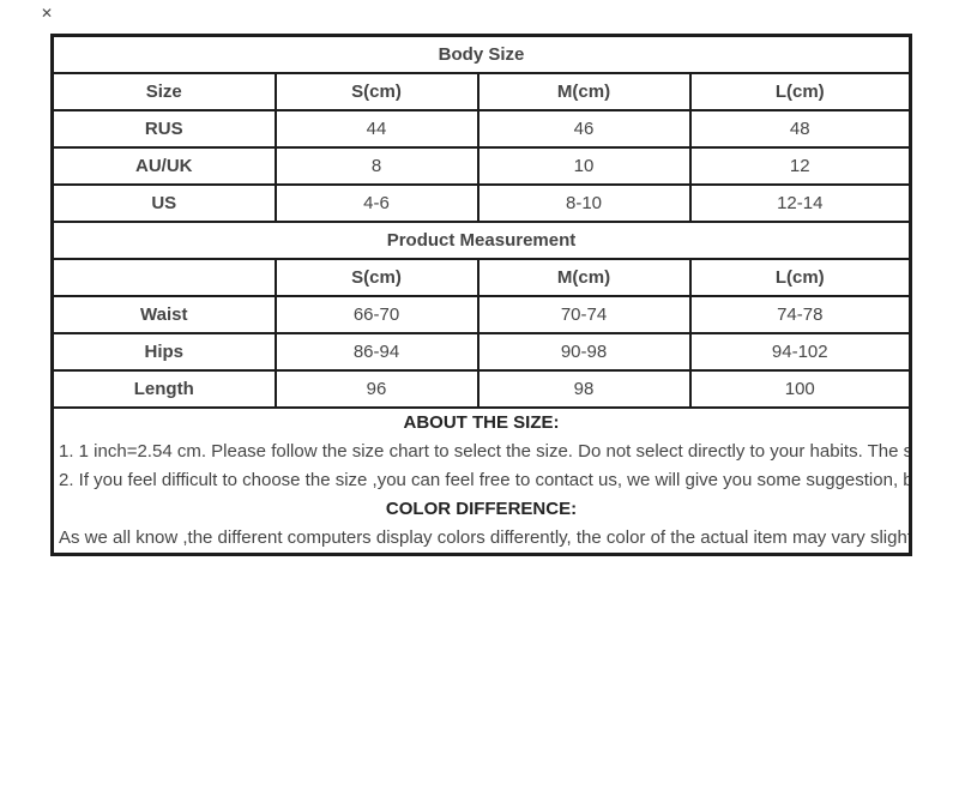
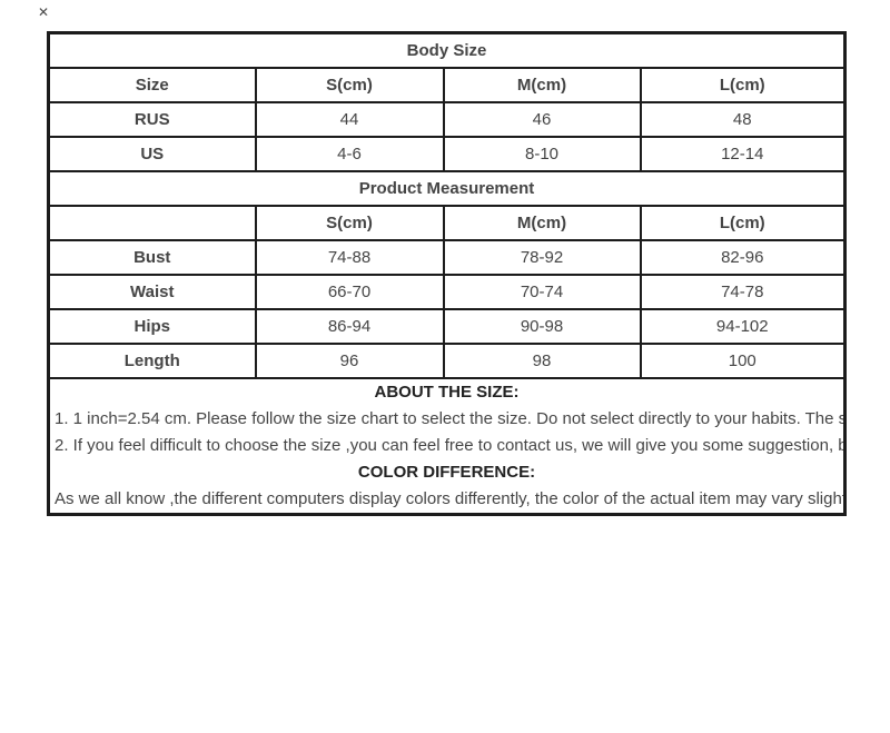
  ✕
  Body Size
  Size	S(cm)	M(cm)	L(cm)
  RUS	44	46	48
- AU/UK	8	10	12
  US	4-6	8-10	12-14
  Product Measurement
  	S(cm)	M(cm)	L(cm)
+ Bust	74-88	78-92	82-96
  Waist	66-70	70-74	74-78
  Hips	86-94	90-98	94-102
  Length	96	98	100
  ABOUT THE SIZE: 1. 1 inch=2.54 cm. Please follow the size chart to select the size. Do not select directly to your habits. The s 2. If you feel difficult to choose the size ,you can feel free to contact us, we will give you some suggestion, b COLOR DIFFERENCE: As we all know ,the different computers display colors differently, the color of the actual item may vary sligh
